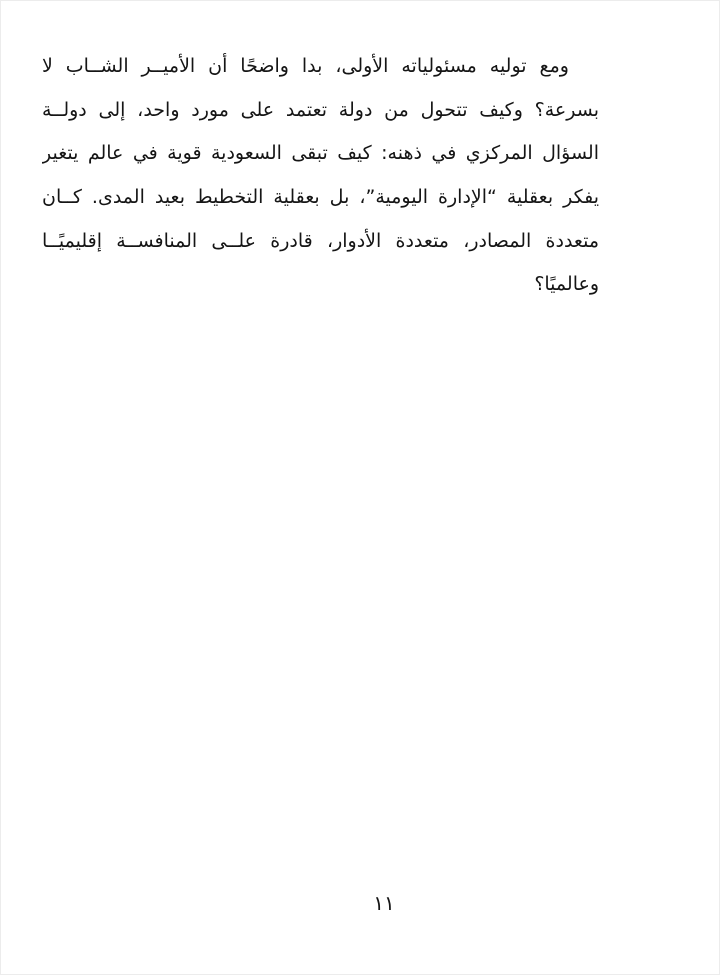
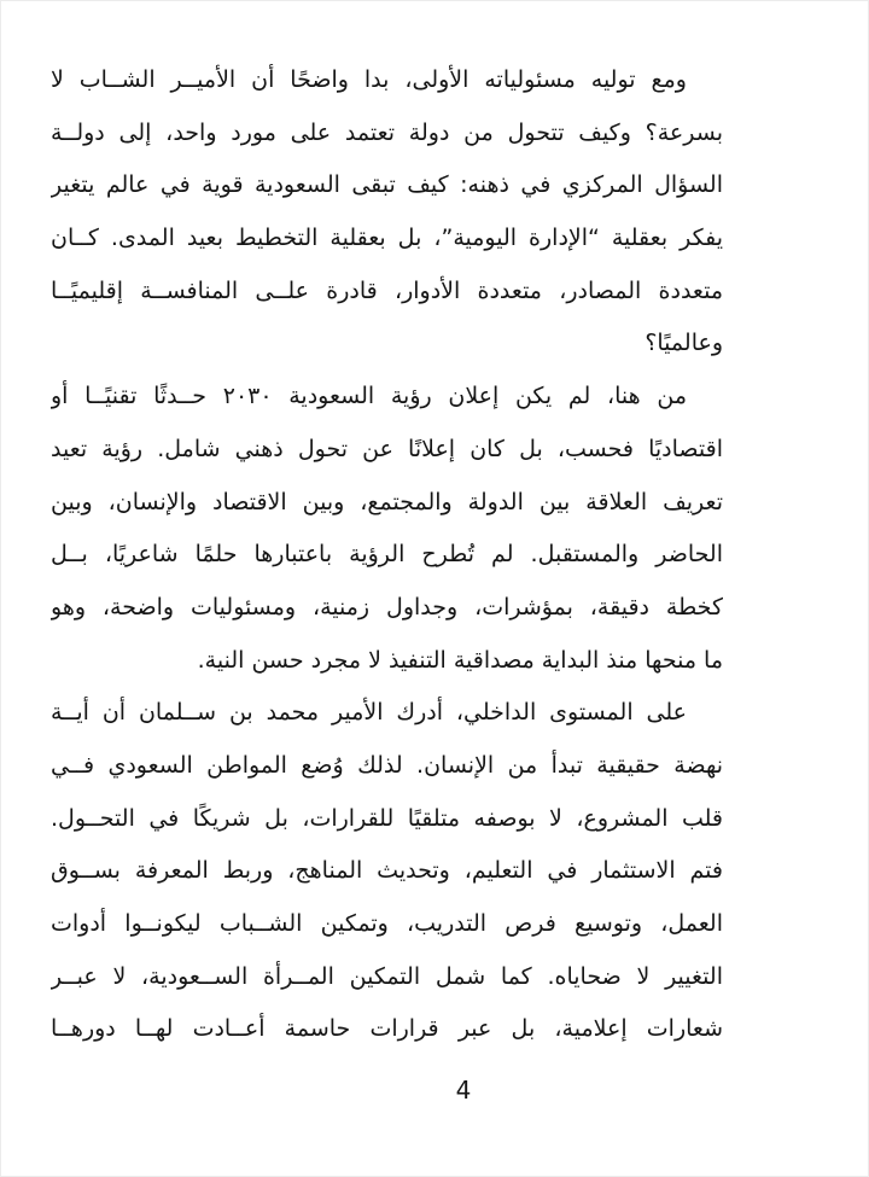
  ومع توليه مسئولياته الأولى، بدا واضحًا أن الأميــر الشــاب لا
  بسرعة؟ وكيف تتحول من دولة تعتمد على مورد واحد، إلى دولــة
  السؤال المركزي في ذهنه: كيف تبقى السعودية قوية في عالم يتغير
  يفكر بعقلية “الإدارة اليومية”، بل بعقلية التخطيط بعيد المدى. كــان
  متعددة المصادر، متعددة الأدوار، قادرة علــى المنافســة إقليميًــا
  وعالميًا؟
+ من هنا، لم يكن إعلان رؤية السعودية ٢٠٣٠ حــدثًا تقنيًــا أو
+ اقتصاديًا فحسب، بل كان إعلانًا عن تحول ذهني شامل. رؤية تعيد
+ تعريف العلاقة بين الدولة والمجتمع، وبين الاقتصاد والإنسان، وبين
+ الحاضر والمستقبل. لم تُطرح الرؤية باعتبارها حلمًا شاعريًا، بــل
+ كخطة دقيقة، بمؤشرات، وجداول زمنية، ومسئوليات واضحة، وهو
+ ما منحها منذ البداية مصداقية التنفيذ لا مجرد حسن النية.
+ على المستوى الداخلي، أدرك الأمير محمد بن ســلمان أن أيــة
+ نهضة حقيقية تبدأ من الإنسان. لذلك وُضع المواطن السعودي فــي
+ قلب المشروع، لا بوصفه متلقيًا للقرارات، بل شريكًا في التحــول.
+ فتم الاستثمار في التعليم، وتحديث المناهج، وربط المعرفة بســوق
+ العمل، وتوسيع فرص التدريب، وتمكين الشــباب ليكونــوا أدوات
+ التغيير لا ضحاياه. كما شمل التمكين المــرأة الســعودية، لا عبــر
+ شعارات إعلامية، بل عبر قرارات حاسمة أعــادت لهــا دورهــا
- ١١
+ 4
